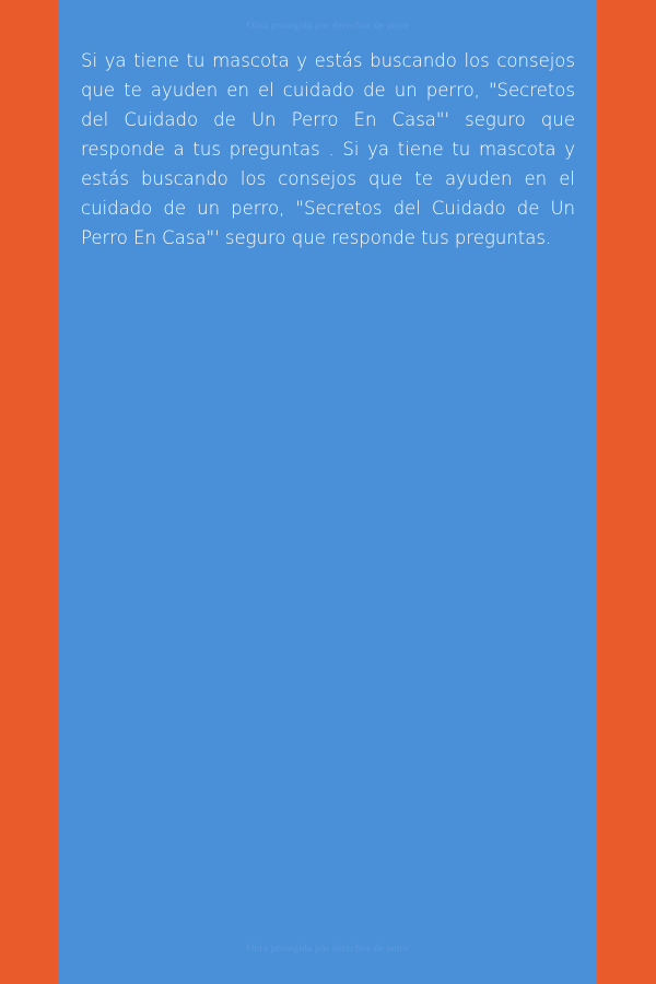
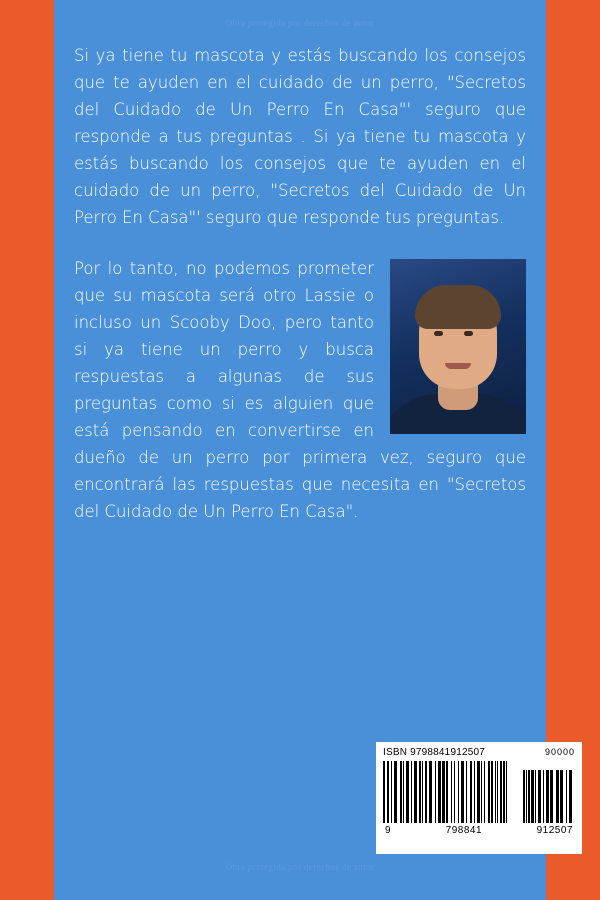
  Si ya tiene tu mascota y estás buscando los consejos que te ayuden en el cuidado de un perro, "Secretos del Cuidado de Un Perro En Casa"' seguro que responde a tus preguntas . Si ya tiene tu mascota y estás buscando los consejos que te ayuden en el cuidado de un perro, "Secretos del Cuidado de Un Perro En Casa"' seguro que responde tus preguntas.
+ Por lo tanto, no podemos prometer que su mascota será otro Lassie o incluso un Scooby Doo, pero tanto si ya tiene un perro y busca respuestas a algunas de sus preguntas como si es alguien que está pensando en convertirse en dueño de un perro por primera vez, seguro que encontrará las respuestas que necesita en "Secretos del Cuidado de Un Perro En Casa".
+ ISBN 9798841912507
+ 90000
+ 9
+ 798841
+ 912507
